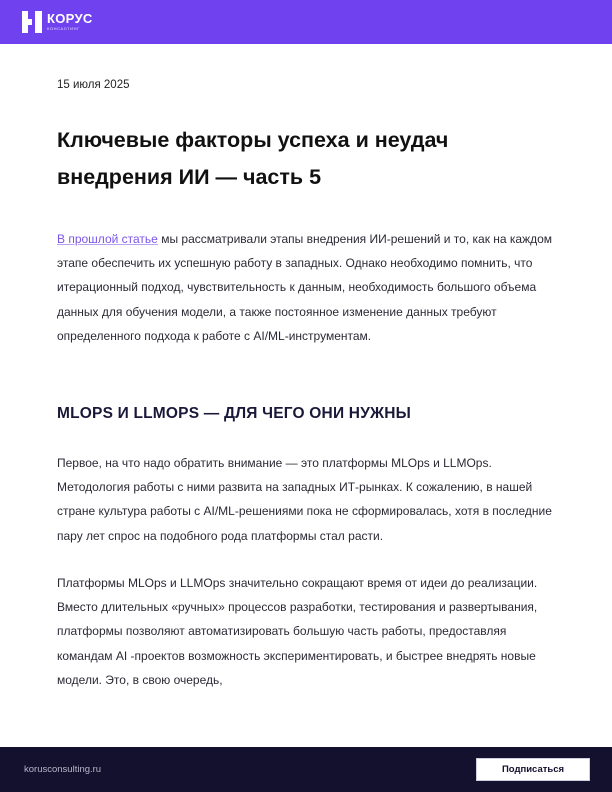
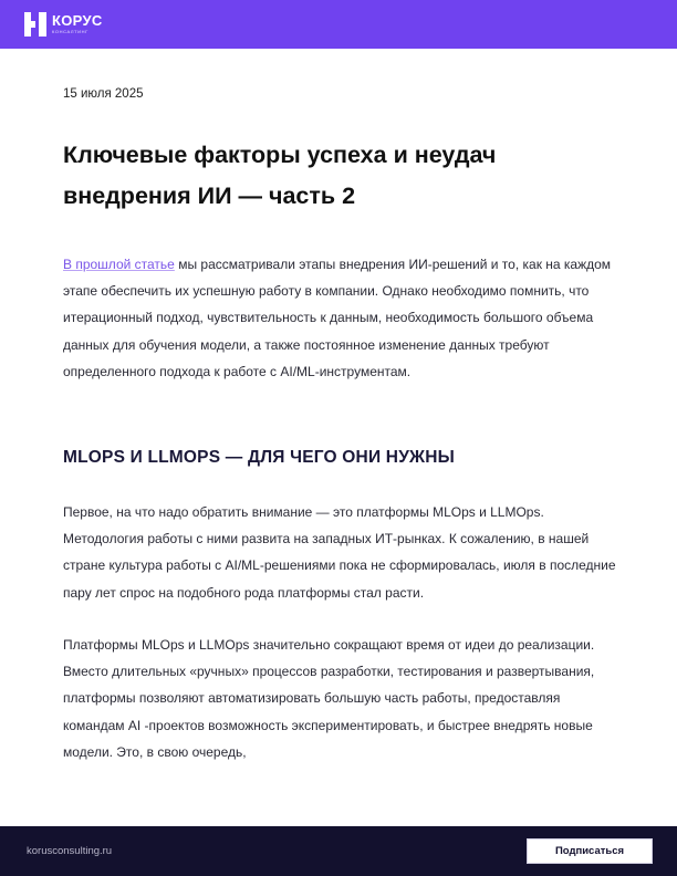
  КОРУС
  15 июля 2025
- Ключевые факторы успеха и неудач внедрения ИИ — часть 5
+ Ключевые факторы успеха и неудач внедрения ИИ — часть 2
- В прошлой статье мы рассматривали этапы внедрения ИИ-решений и то, как на каждом этапе обеспечить их успешную работу в западных. Однако необходимо помнить, что итерационный подход, чувствительность к данным, необходимость большого объема данных для обучения модели, а также постоянное изменение данных требуют определенного подхода к работе с AI/ML-инструментам.
+ В прошлой статье мы рассматривали этапы внедрения ИИ-решений и то, как на каждом этапе обеспечить их успешную работу в компании. Однако необходимо помнить, что итерационный подход, чувствительность к данным, необходимость большого объема данных для обучения модели, а также постоянное изменение данных требуют определенного подхода к работе с AI/ML-инструментам.
  MLOPS И LLMOPS — ДЛЯ ЧЕГО ОНИ НУЖНЫ
- Первое, на что надо обратить внимание — это платформы MLOps и LLMOps. Методология работы с ними развита на западных ИТ-рынках. К сожалению, в нашей стране культура работы с AI/ML-решениями пока не сформировалась, хотя в последние пару лет спрос на подобного рода платформы стал расти.
+ Первое, на что надо обратить внимание — это платформы MLOps и LLMOps. Методология работы с ними развита на западных ИТ-рынках. К сожалению, в нашей стране культура работы с AI/ML-решениями пока не сформировалась, июля в последние пару лет спрос на подобного рода платформы стал расти.
  Платформы MLOps и LLMOps значительно сокращают время от идеи до реализации. Вместо длительных «ручных» процессов разработки, тестирования и развертывания, платформы позволяют автоматизировать большую часть работы, предоставляя командам AI -проектов возможность экспериментировать, и быстрее внедрять новые модели. Это, в свою очередь,
  korusconsulting.ru
  Подписаться
